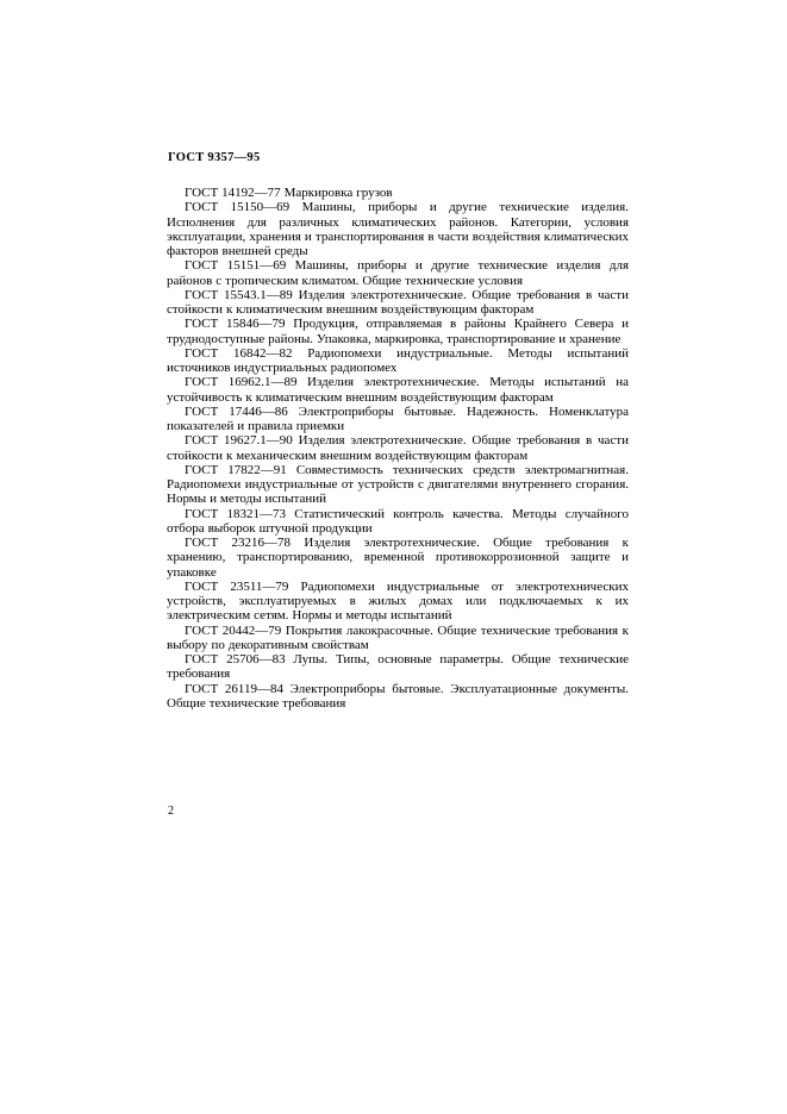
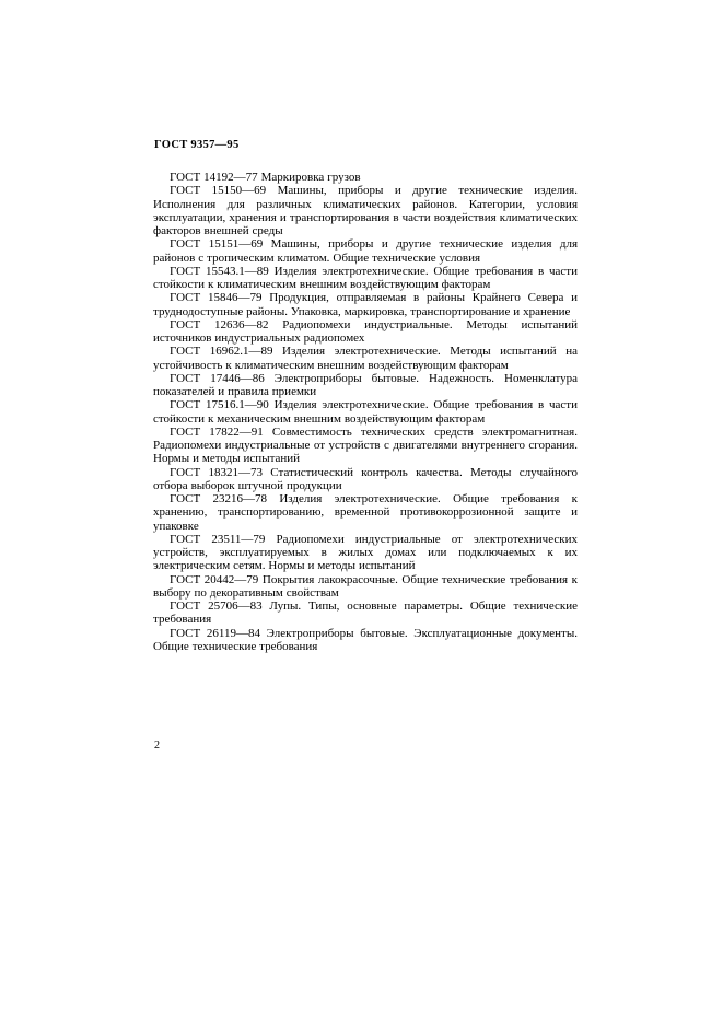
  ГОСТ 9357—95
  ГОСТ 14192—77 Маркировка грузов
  ГОСТ 15150—69 Машины, приборы и другие технические изделия. Исполнения для различных климатических районов. Категории, условия эксплуатации, хранения и транспортирования в части воздействия климатических факторов внешней среды
  ГОСТ 15151—69 Машины, приборы и другие технические изделия для районов с тропическим климатом. Общие технические условия
  ГОСТ 15543.1—89 Изделия электротехнические. Общие требования в части стойкости к климатическим внешним воздействующим факторам
  ГОСТ 15846—79 Продукция, отправляемая в районы Крайнего Севера и труднодоступные районы. Упаковка, маркировка, транспортирование и хранение
- ГОСТ 16842—82 Радиопомехи индустриальные. Методы испытаний источников индустриальных радиопомех
+ ГОСТ 12636—82 Радиопомехи индустриальные. Методы испытаний источников индустриальных радиопомех
  ГОСТ 16962.1—89 Изделия электротехнические. Методы испытаний на устойчивость к климатическим внешним воздействующим факторам
  ГОСТ 17446—86 Электроприборы бытовые. Надежность. Номенклатура показателей и правила приемки
- ГОСТ 19627.1—90 Изделия электротехнические. Общие требования в части стойкости к механическим внешним воздействующим факторам
+ ГОСТ 17516.1—90 Изделия электротехнические. Общие требования в части стойкости к механическим внешним воздействующим факторам
  ГОСТ 17822—91 Совместимость технических средств электромагнитная. Радиопомехи индустриальные от устройств с двигателями внутреннего сгорания. Нормы и методы испытаний
  ГОСТ 18321—73 Статистический контроль качества. Методы случайного отбора выборок штучной продукции
  ГОСТ 23216—78 Изделия электротехнические. Общие требования к хранению, транспортированию, временной противокоррозионной защите и упаковке
  ГОСТ 23511—79 Радиопомехи индустриальные от электротехнических устройств, эксплуатируемых в жилых домах или подключаемых к их электрическим сетям. Нормы и методы испытаний
  ГОСТ 20442—79 Покрытия лакокрасочные. Общие технические требования к выбору по декоративным свойствам
  ГОСТ 25706—83 Лупы. Типы, основные параметры. Общие технические требования
  ГОСТ 26119—84 Электроприборы бытовые. Эксплуатационные документы. Общие технические требования
  2
